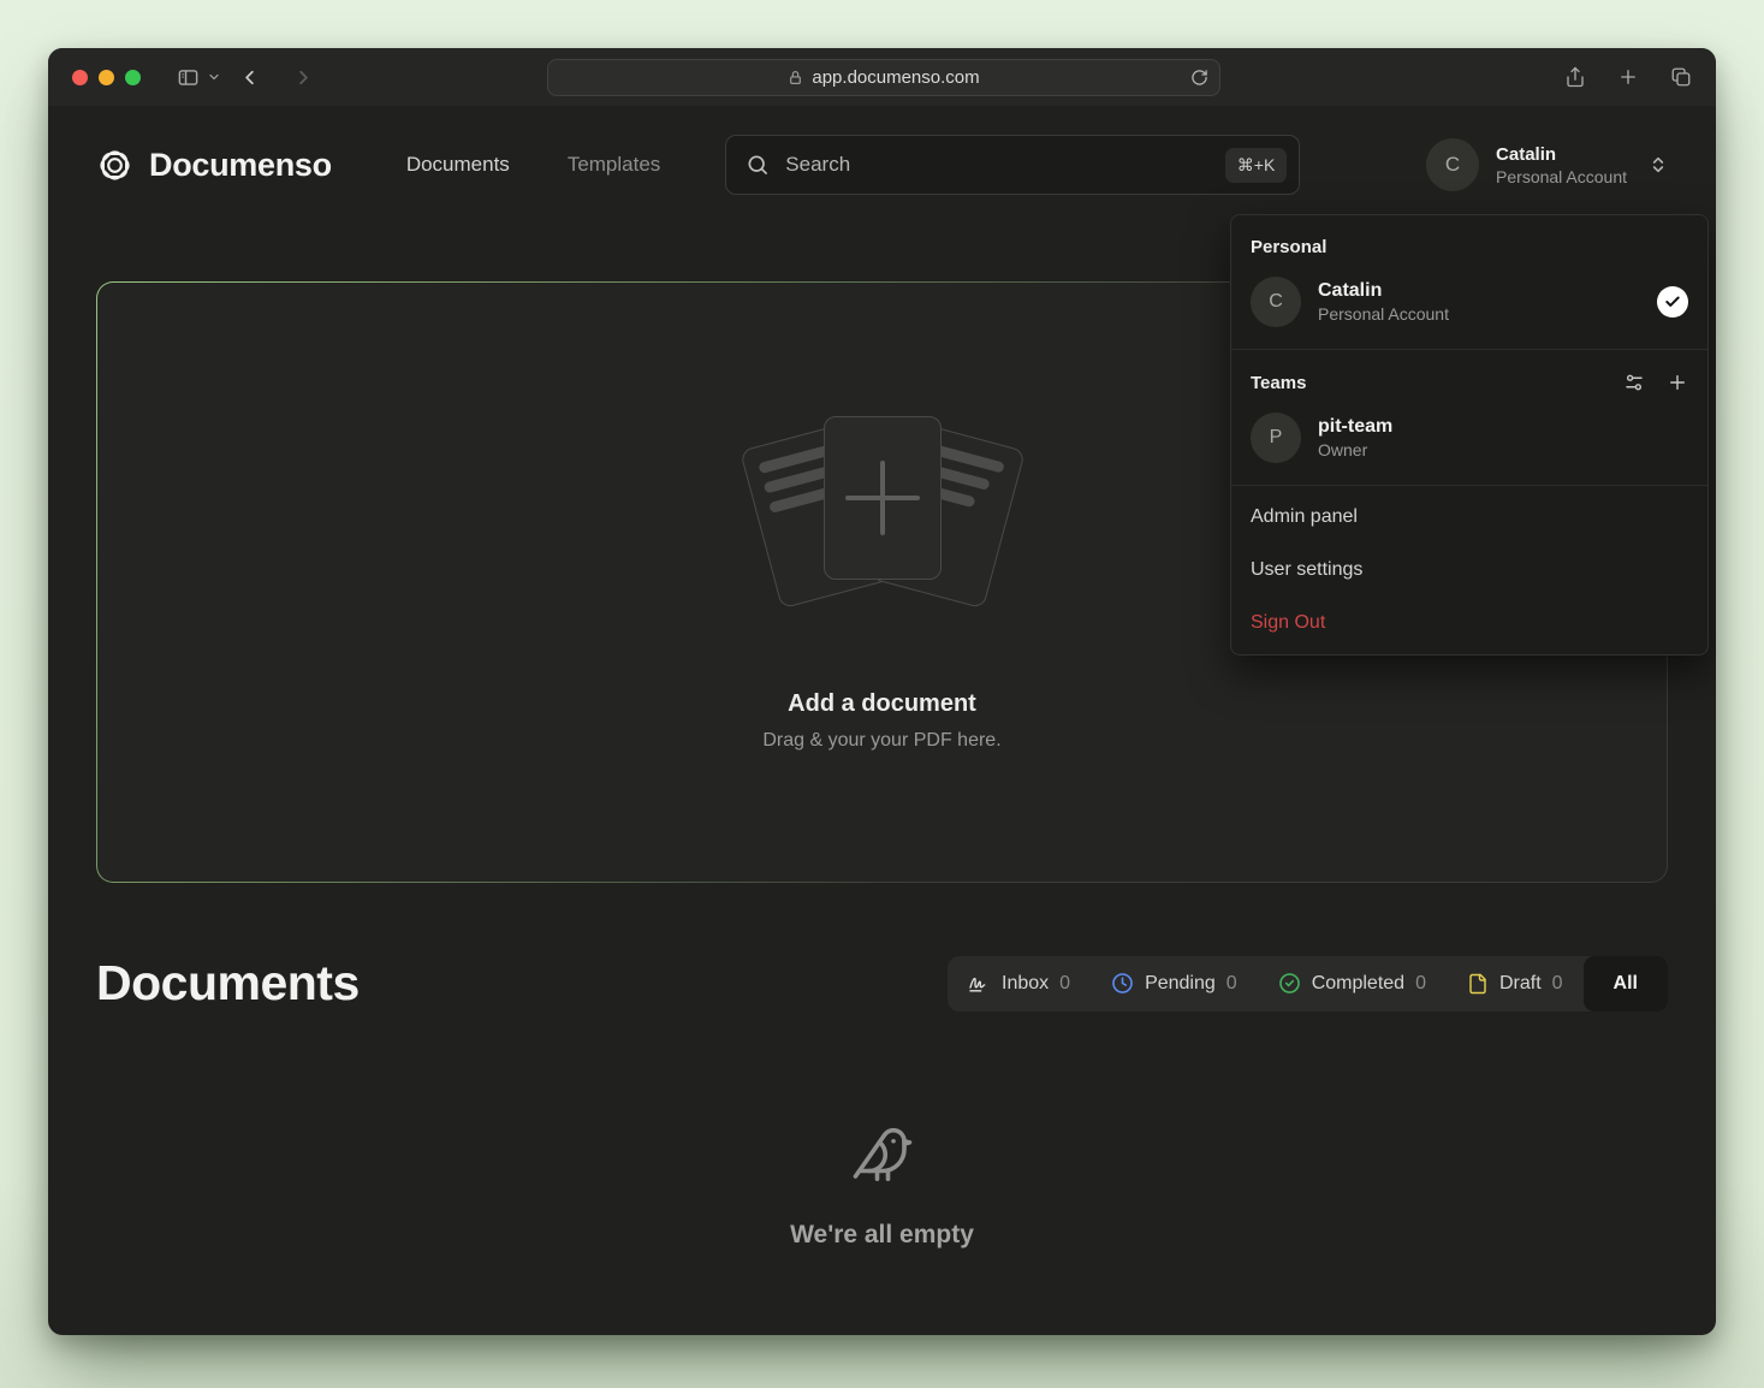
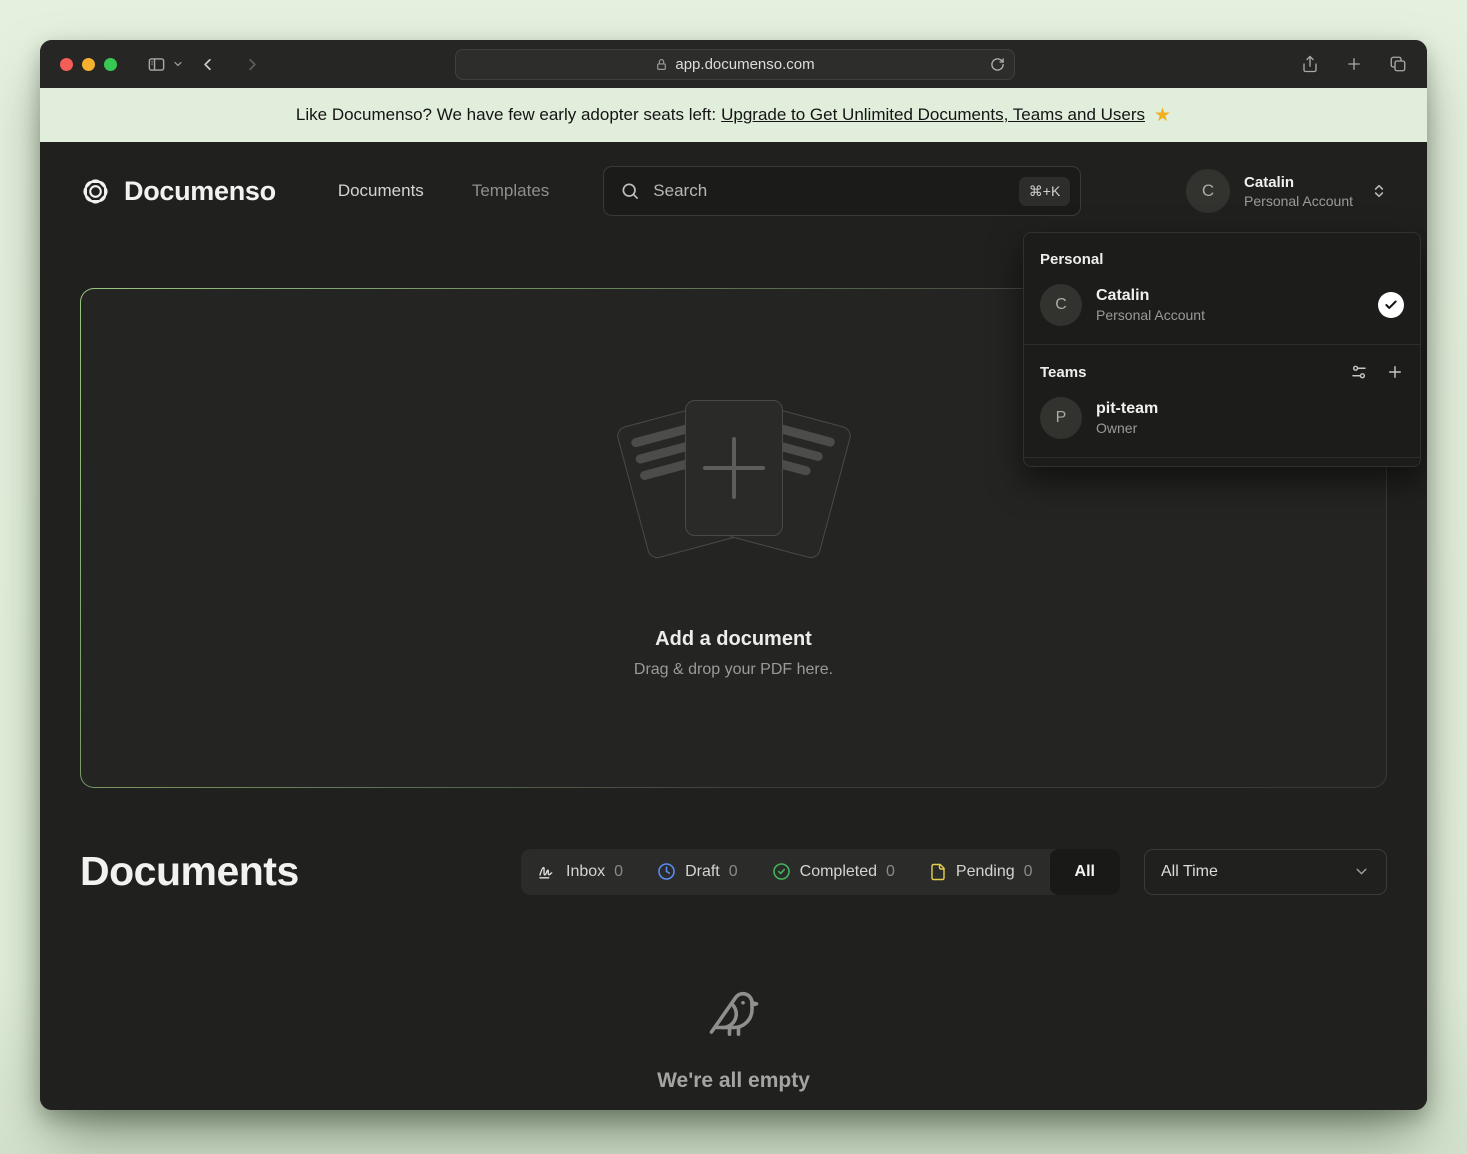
  app.documenso.com
+ Like Documenso? We have few early adopter seats left:
+ Upgrade to Get Unlimited Documents, Teams and Users
+ ★
  Documenso
  Documents
  Templates
  Search
  ⌘+K
  C
  Catalin
  Personal Account
  Personal
  C
  Catalin
  Personal Account
  Teams
  P
  pit-team
  Owner
- Admin panel
- User settings
- Sign Out
  Add a document
- Drag & your your PDF here.
+ Drag & drop your PDF here.
  Documents
  Inbox
  0
- Pending
+ Draft
  0
  Completed
  0
- Draft
+ Pending
  0
  All
+ All Time
  We're all empty
